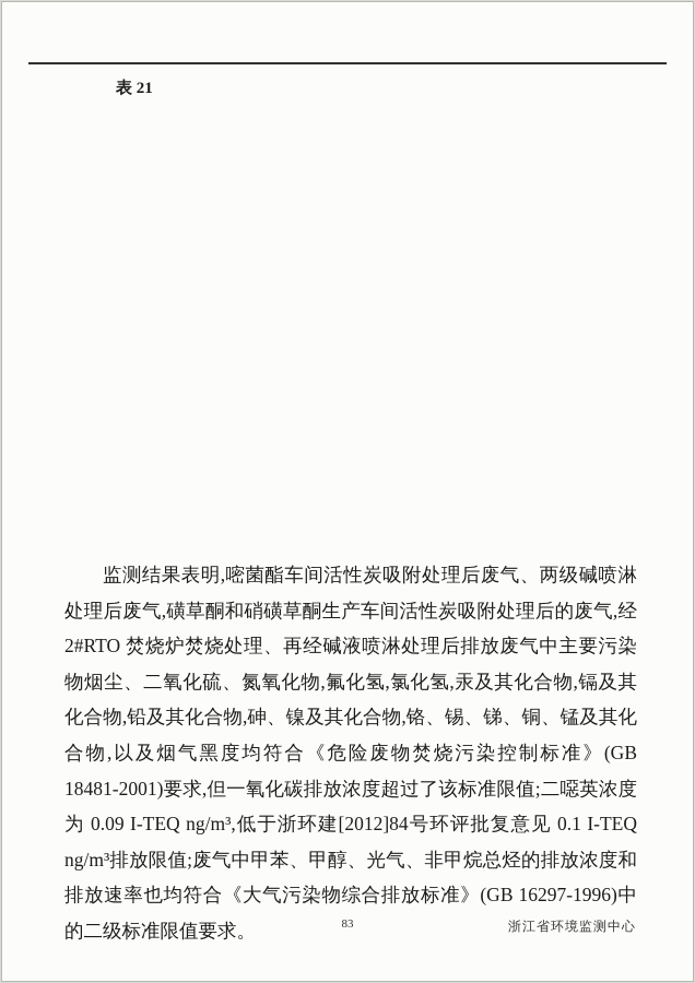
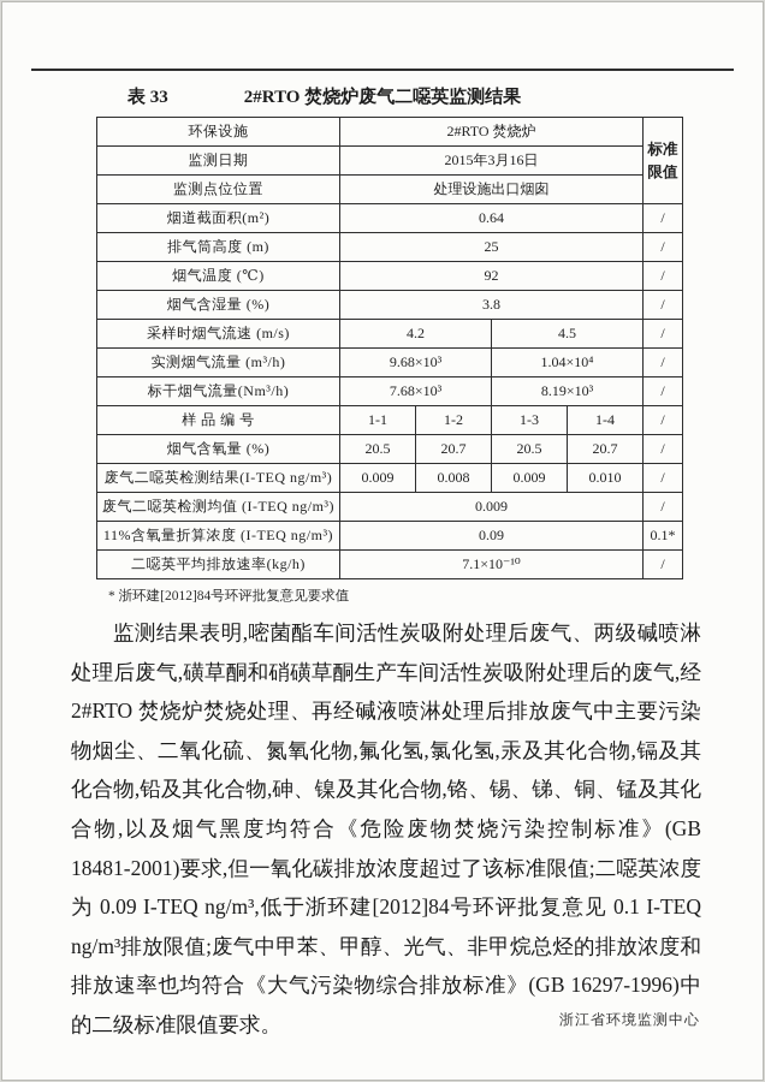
- 表 21
+ 表 33
+ 2#RTO 焚烧炉废气二噁英监测结果
+ 环保设施	2#RTO 焚烧炉	标准限值
+ 监测日期	2015年3月16日
+ 监测点位位置	处理设施出口烟囱
+ 烟道截面积(m²)	0.64	/
+ 排气筒高度 (m)	25	/
+ 烟气温度 (℃)	92	/
+ 烟气含湿量 (%)	3.8	/
+ 采样时烟气流速 (m/s)	4.2	4.5	/
+ 实测烟气流量 (m³/h)	9.68×10³	1.04×10⁴	/
+ 标干烟气流量(Nm³/h)	7.68×10³	8.19×10³	/
+ 样 品 编 号	1-1	1-2	1-3	1-4	/
+ 烟气含氧量 (%)	20.5	20.7	20.5	20.7	/
+ 废气二噁英检测结果(I-TEQ ng/m³)	0.009	0.008	0.009	0.010	/
+ 废气二噁英检测均值 (I-TEQ ng/m³)	0.009	/
+ 11%含氧量折算浓度 (I-TEQ ng/m³)	0.09	0.1*
+ 二噁英平均排放速率(kg/h)	7.1×10⁻¹⁰	/
+ * 浙环建[2012]84号环评批复意见要求值
  监测结果表明,嘧菌酯车间活性炭吸附处理后废气、两级碱喷淋处理后废气,磺草酮和硝磺草酮生产车间活性炭吸附处理后的废气,经 2#RTO 焚烧炉焚烧处理、再经碱液喷淋处理后排放废气中主要污染物烟尘、二氧化硫、氮氧化物,氟化氢,氯化氢,汞及其化合物,镉及其化合物,铅及其化合物,砷、镍及其化合物,铬、锡、锑、铜、锰及其化合物,以及烟气黑度均符合《危险废物焚烧污染控制标准》(GB 18481-2001)要求,但一氧化碳排放浓度超过了该标准限值;二噁英浓度为 0.09 I-TEQ ng/m³,低于浙环建[2012]84号环评批复意见 0.1 I-TEQ ng/m³排放限值;废气中甲苯、甲醇、光气、非甲烷总烃的排放浓度和排放速率也均符合《大气污染物综合排放标准》(GB 16297-1996)中的二级标准限值要求。
- 83
  浙江省环境监测中心
